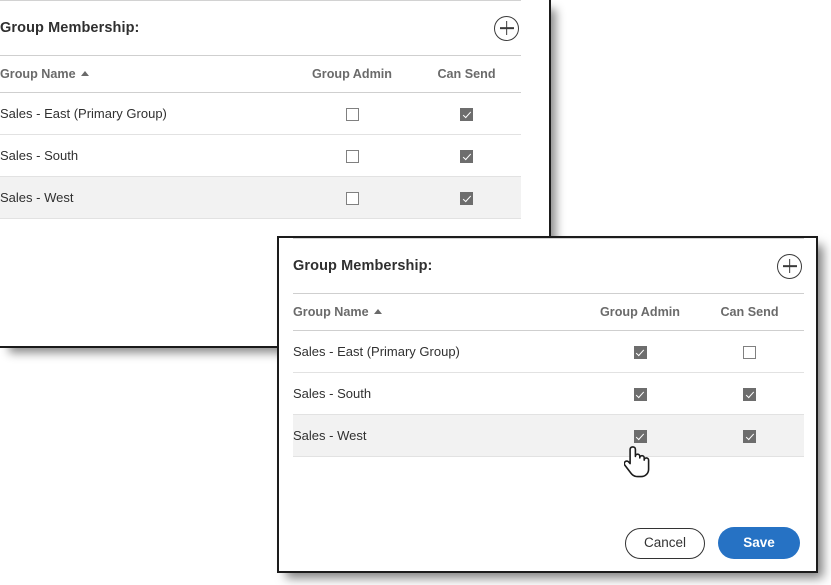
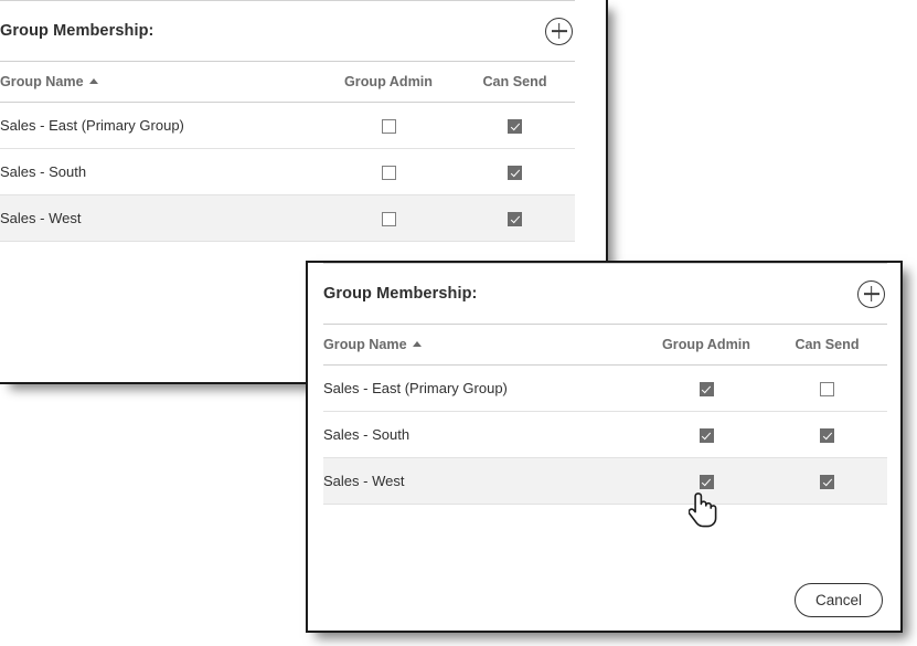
  Group Membership:
  Group Name	Group Admin	Can Send
  Sales - East (Primary Group)
  Sales - South
  Sales - West
  Group Membership:
  Group Name	Group Admin	Can Send
  Sales - East (Primary Group)
  Sales - South
  Sales - West
  Cancel
- Save
